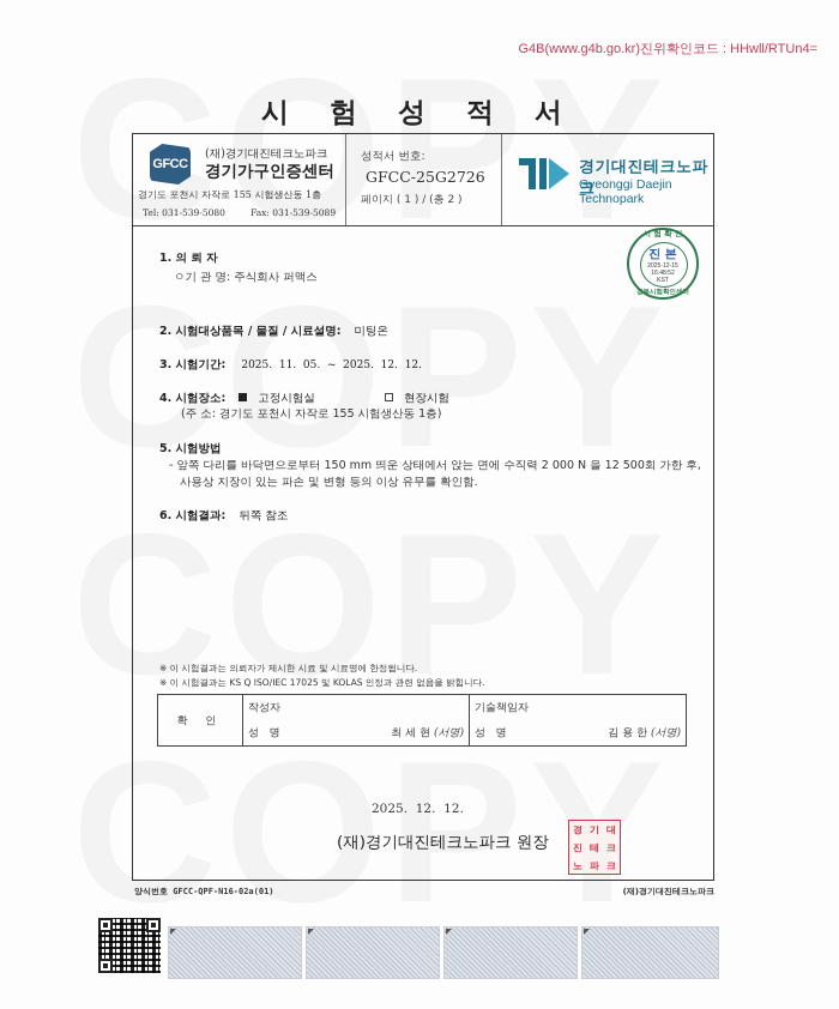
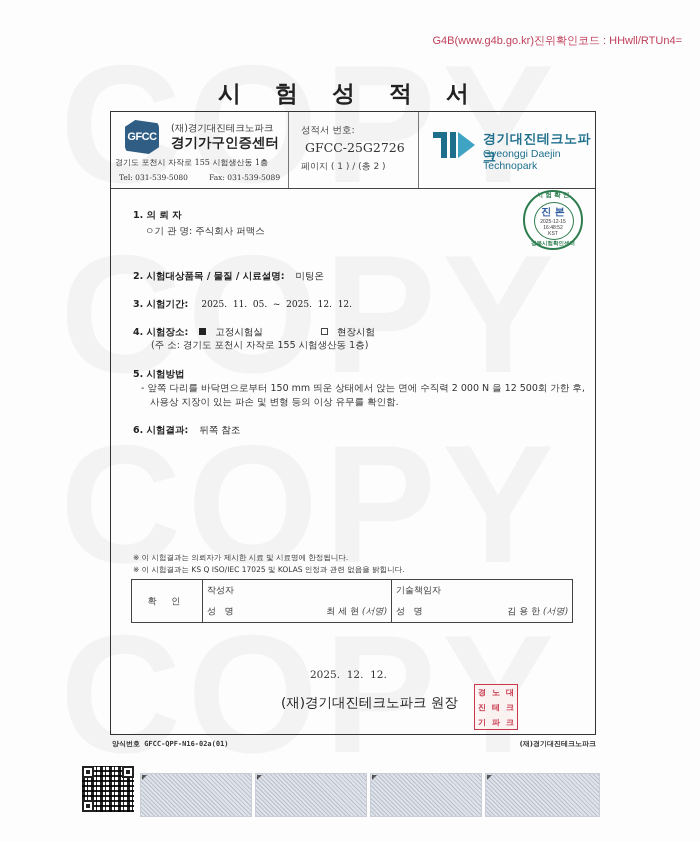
  COPY
  COPY
  COPY
  COPY
  G4B(www.g4b.go.kr)진위확인코드 : HHwll/RTUn4=
  시 험 성 적 서
  GFCC
  (재)경기대진테크노파크
  경기가구인증센터
  경기도 포천시 자작로 155 시험생산동 1층
  Tel: 031-539-5080
  Fax: 031-539-5089
  성적서 번호:
  GFCC-25G2726
  페이지 ( 1 ) / (총 2 )
  경기대진테크노파크
  Gyeonggi Daejin Technopark
  시 험 확 인
  진 본
  1. 의 뢰 자
  ㅇ기 관 명: 주식회사 퍼맥스
  2. 시험대상품목 / 물질 / 시료설명: 미팅온
  3. 시험기간: 2025. 11. 05. ~ 2025. 12. 12.
  4. 시험장소: 고정시험실 현장시험
  (주 소: 경기도 포천시 자작로 155 시험생산동 1층)
  5. 시험방법
  - 앞쪽 다리를 바닥면으로부터 150 mm 띄운 상태에서 앉는 면에 수직력 2 000 N 을 12 500회 가한 후,
  사용상 지장이 있는 파손 및 변형 등의 이상 유무를 확인함.
  6. 시험결과: 뒤쪽 참조
  ※ 이 시험결과는 의뢰자가 제시한 시료 및 시료명에 한정됩니다.
  ※ 이 시험결과는 KS Q ISO/IEC 17025 및 KOLAS 인정과 관련 없음을 밝힙니다.
  확 인	작성자	기술책임자
  성 명 최 세 현 (서명)	성 명 김 용 한 (서명)
  2025. 12. 12.
  (재)경기대진테크노파크 원장
  경
- 기
+ 노
  대
  진
  테
  크
- 노
+ 기
  파
  크
  양식번호 GFCC-QPF-N16-02a(01)
  (재)경기대진테크노파크
